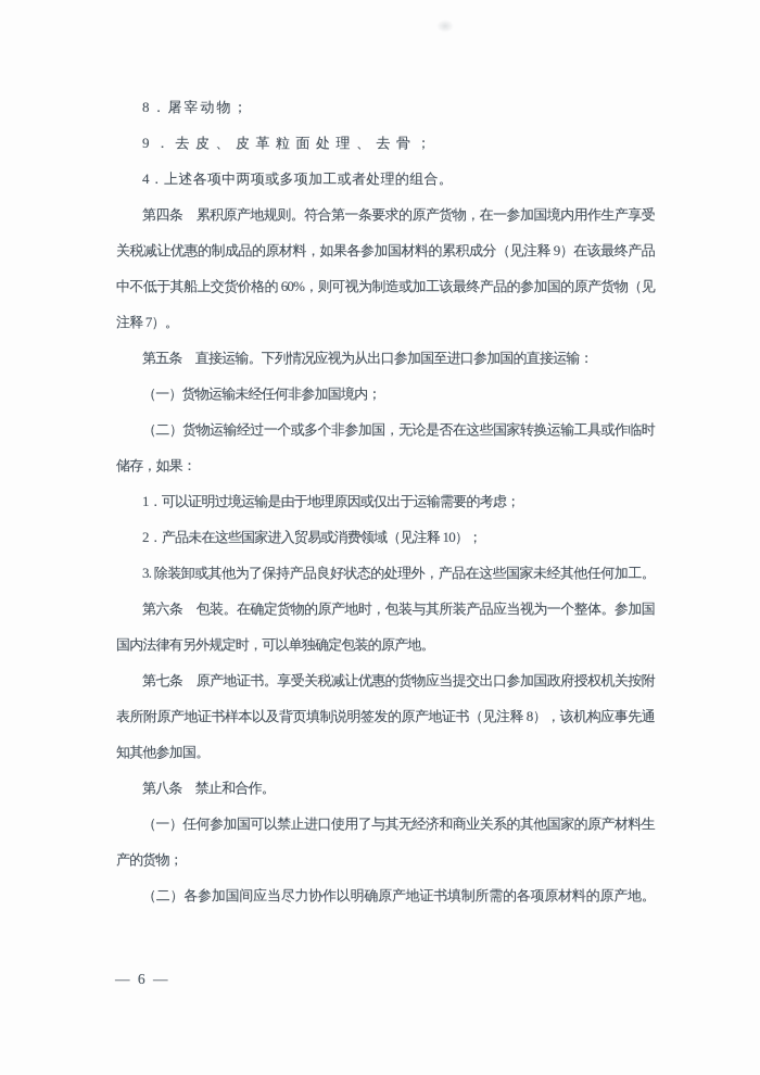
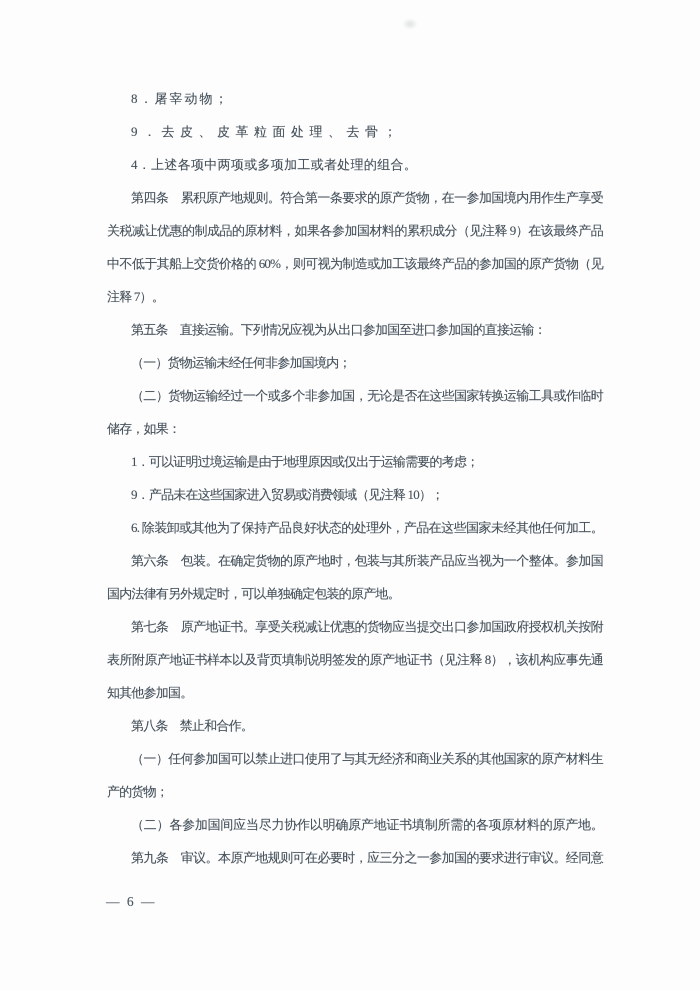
  8．屠宰动物；
  9．去皮、皮革粒面处理、去骨；
  4．上述各项中两项或多项加工或者处理的组合。
  第四条 累积原产地规则。符合第一条要求的原产货物，在一参加国境内用作生产享受
  关税减让优惠的制成品的原材料，如果各参加国材料的累积成分（见注释 9）在该最终产品
  中不低于其船上交货价格的 60%，则可视为制造或加工该最终产品的参加国的原产货物（见
  注释 7）。
  第五条 直接运输。下列情况应视为从出口参加国至进口参加国的直接运输：
  （一）货物运输未经任何非参加国境内；
  （二）货物运输经过一个或多个非参加国，无论是否在这些国家转换运输工具或作临时
  储存，如果：
  1．可以证明过境运输是由于地理原因或仅出于运输需要的考虑；
- 2．产品未在这些国家进入贸易或消费领域（见注释 10）；
+ 9．产品未在这些国家进入贸易或消费领域（见注释 10）；
- 3. 除装卸或其他为了保持产品良好状态的处理外，产品在这些国家未经其他任何加工。
+ 6. 除装卸或其他为了保持产品良好状态的处理外，产品在这些国家未经其他任何加工。
  第六条 包装。在确定货物的原产地时，包装与其所装产品应当视为一个整体。参加国
  国内法律有另外规定时，可以单独确定包装的原产地。
  第七条 原产地证书。享受关税减让优惠的货物应当提交出口参加国政府授权机关按附
  表所附原产地证书样本以及背页填制说明签发的原产地证书（见注释 8），该机构应事先通
  知其他参加国。
  第八条 禁止和合作。
  （一）任何参加国可以禁止进口使用了与其无经济和商业关系的其他国家的原产材料生
  产的货物；
  （二）各参加国间应当尽力协作以明确原产地证书填制所需的各项原材料的原产地。
+ 第九条 审议。本原产地规则可在必要时，应三分之一参加国的要求进行审议。经同意
  — 6 —
